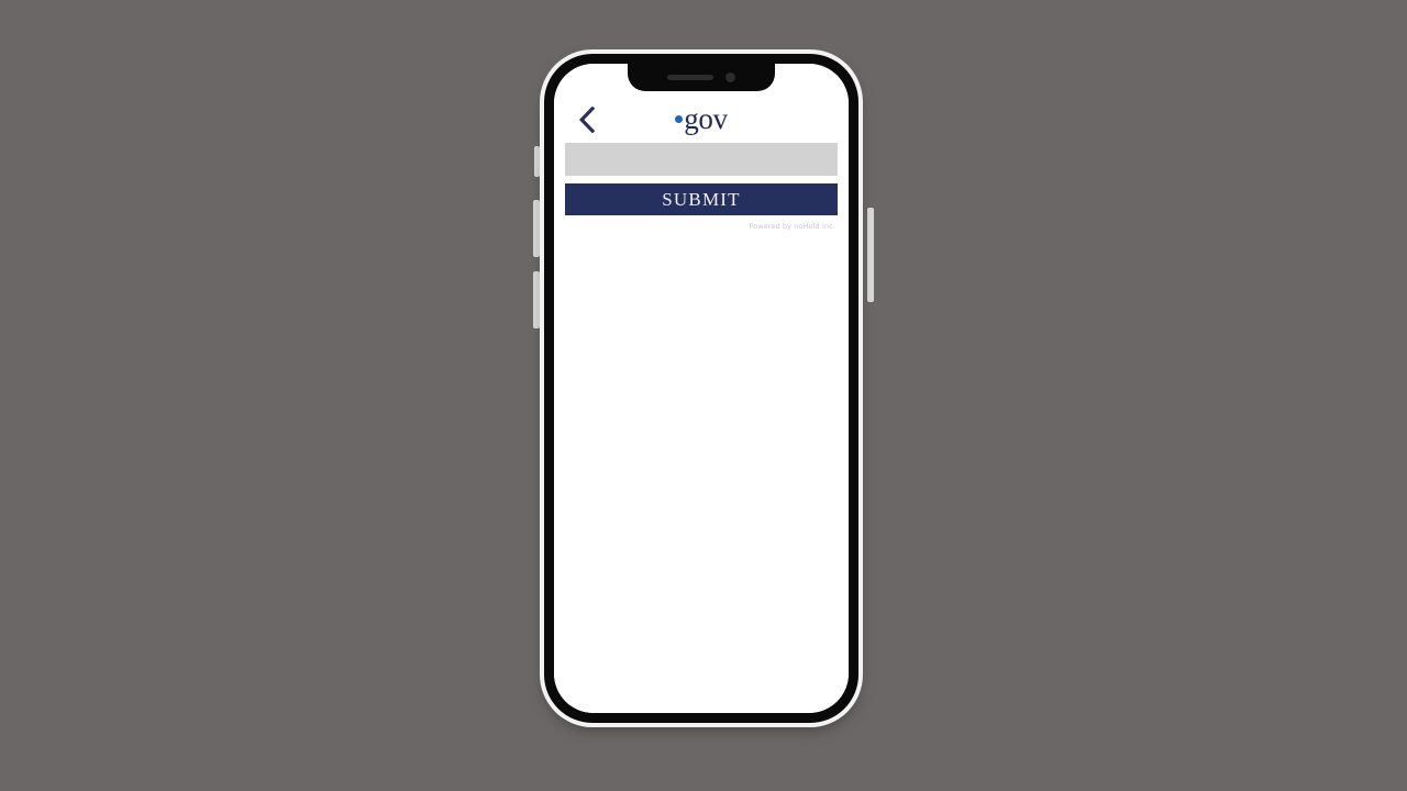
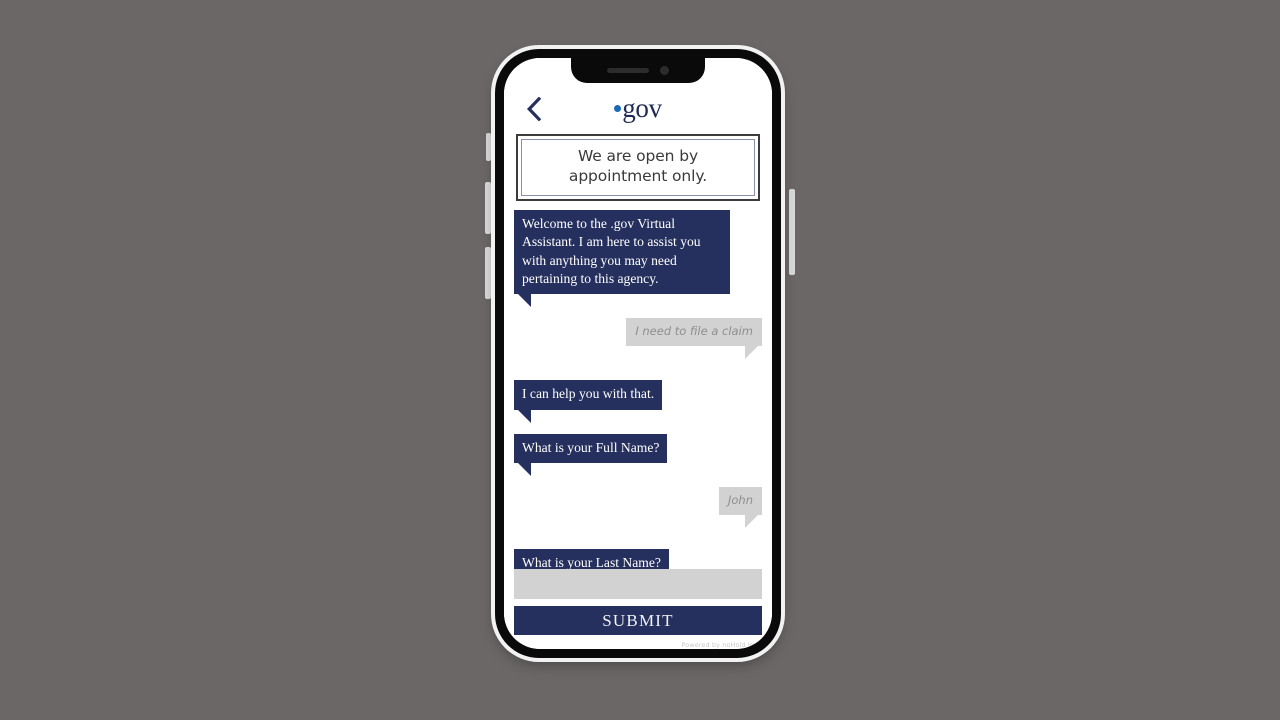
  gov
+ We are open by appointment only.
+ Welcome to the .gov Virtual Assistant. I am here to assist you with anything you may need pertaining to this agency.
+ I need to file a claim
+ I can help you with that.
+ What is your Full Name?
+ John
+ What is your Last Name?
  SUBMIT
  Powered by noHold Inc.
